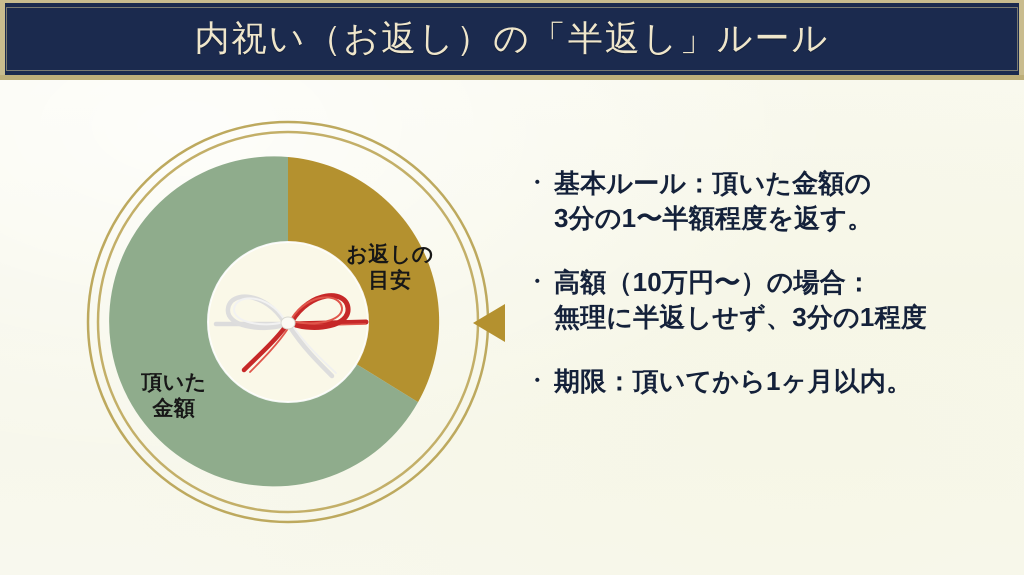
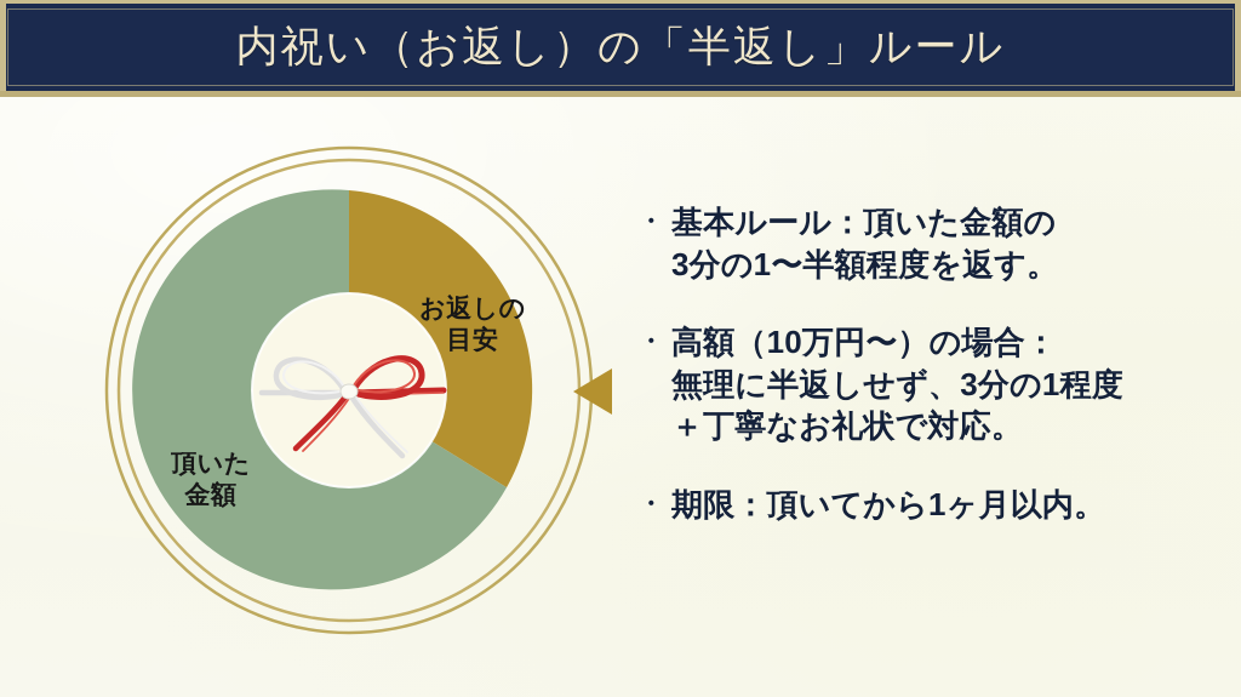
  内祝い（お返し）の「半返し」ルール
  お返しの
  目安
  頂いた
  金額
  ・
  基本ルール：頂いた金額の
  3分の1〜半額程度を返す。
  ・
  高額（10万円〜）の場合：
  無理に半返しせず、3分の1程度
+ ＋丁寧なお礼状で対応。
  ・
  期限：頂いてから1ヶ月以内。
